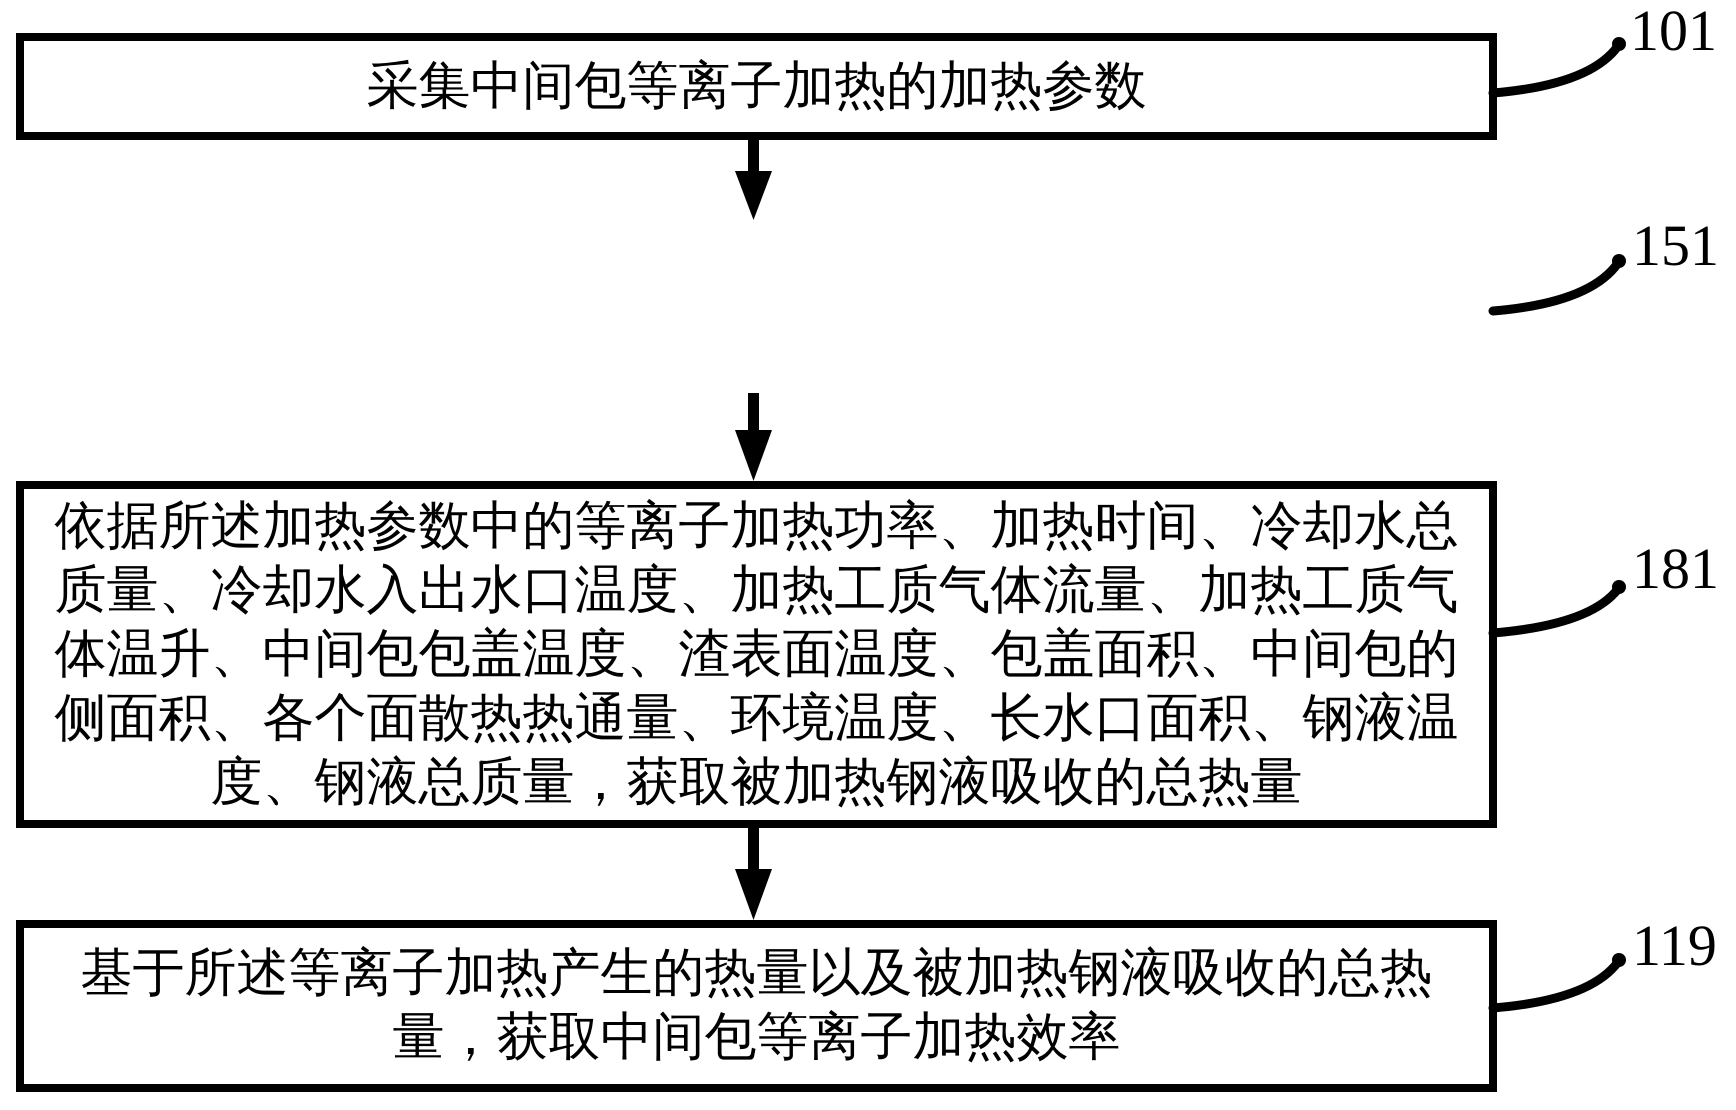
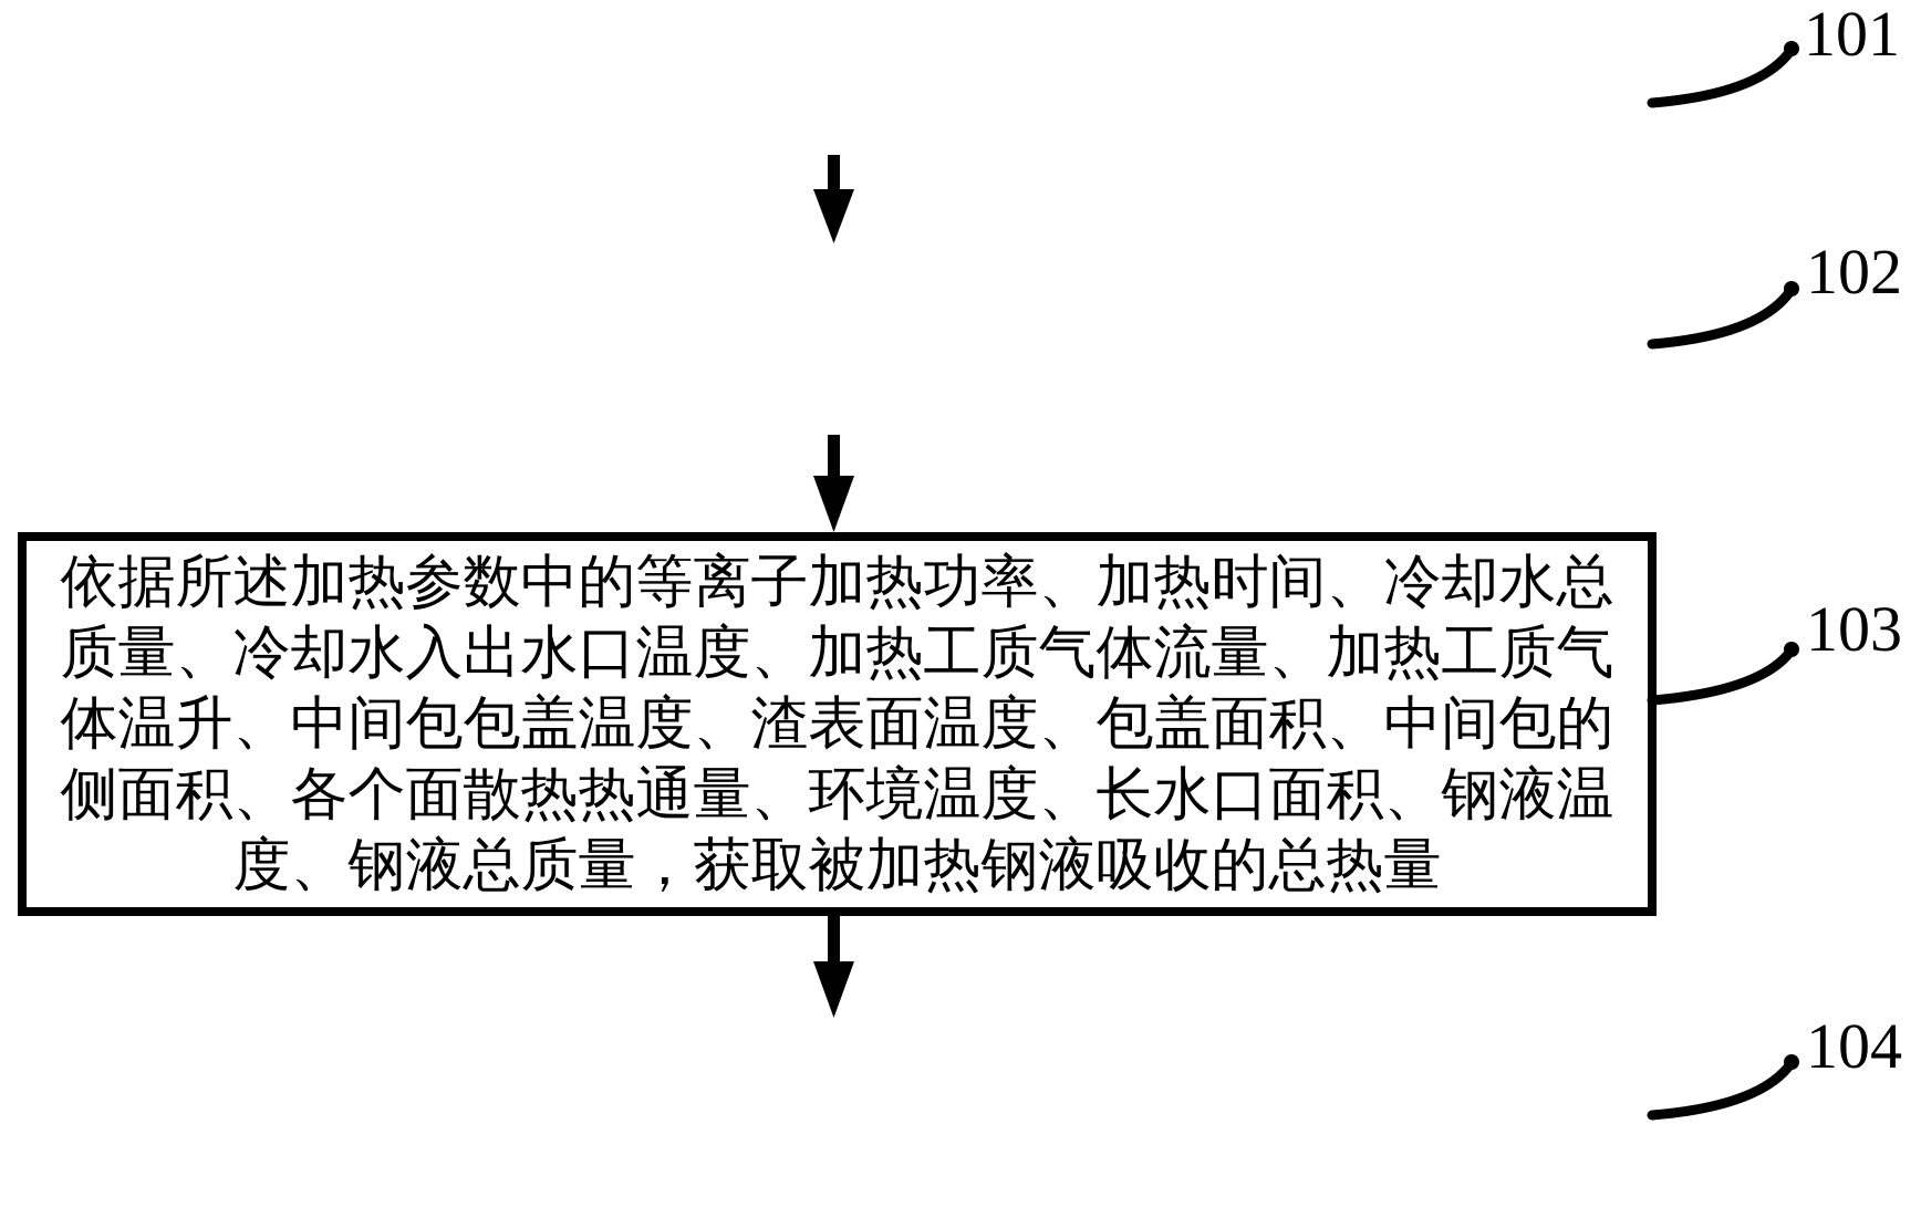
- 采集中间包等离子加热的加热参数
  依据所述加热参数中的等离子加热功率、加热时间、冷却水总
  质量、冷却水入出水口温度、加热工质气体流量、加热工质气
  体温升、中间包包盖温度、渣表面温度、包盖面积、中间包的
  侧面积、各个面散热热通量、环境温度、长水口面积、钢液温
  度、钢液总质量，获取被加热钢液吸收的总热量
- 基于所述等离子加热产生的热量以及被加热钢液吸收的总热
- 量，获取中间包等离子加热效率
  101
- 151
+ 102
- 181
+ 103
- 119
+ 104
